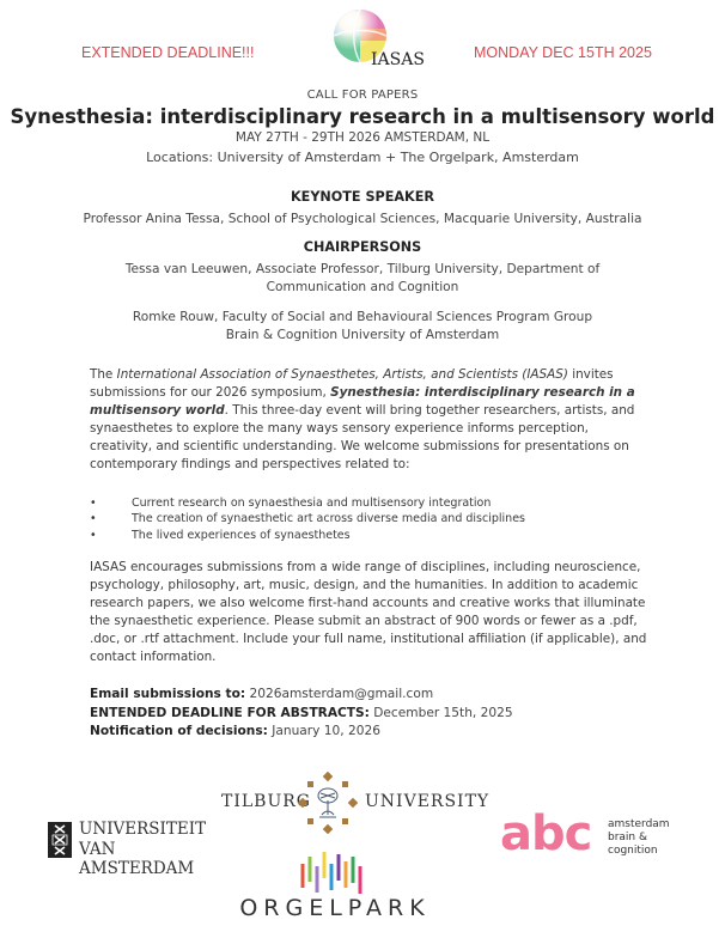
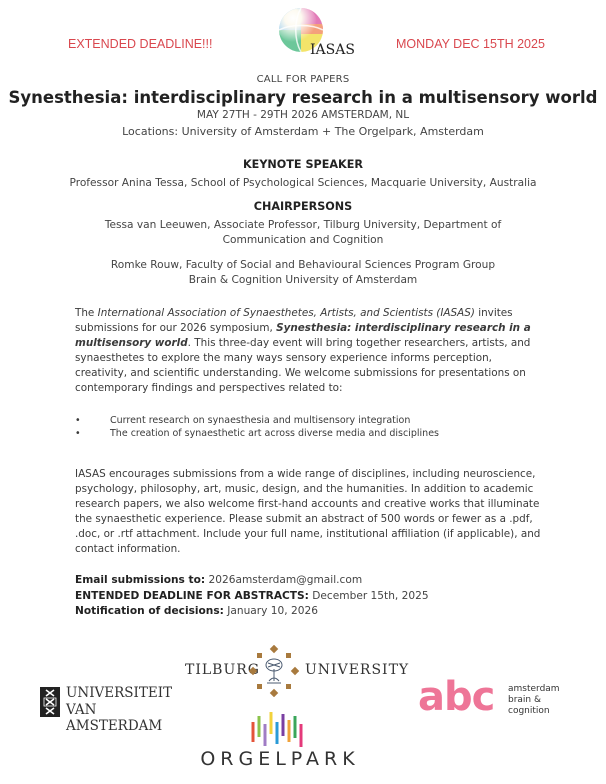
  EXTENDED DEADLINE!!!
  MONDAY DEC 15TH 2025
  IASAS
  CALL FOR PAPERS
  Synesthesia: interdisciplinary research in a multisensory world
  MAY 27TH - 29TH 2026 AMSTERDAM, NL
  Locations: University of Amsterdam + The Orgelpark, Amsterdam
  KEYNOTE SPEAKER
  Professor Anina Tessa, School of Psychological Sciences, Macquarie University, Australia
  CHAIRPERSONS
  Tessa van Leeuwen, Associate Professor, Tilburg University, Department of
  Communication and Cognition
  Romke Rouw, Faculty of Social and Behavioural Sciences Program Group
  Brain & Cognition University of Amsterdam
  The International Association of Synaesthetes, Artists, and Scientists (IASAS) invites submissions for our 2026 symposium, Synesthesia: interdisciplinary research in a multisensory world. This three-day event will bring together researchers, artists, and synaesthetes to explore the many ways sensory experience informs perception, creativity, and scientific understanding. We welcome submissions for presentations on contemporary findings and perspectives related to:
  Current research on synaesthesia and multisensory integration
  The creation of synaesthetic art across diverse media and disciplines
- The lived experiences of synaesthetes
- IASAS encourages submissions from a wide range of disciplines, including neuroscience, psychology, philosophy, art, music, design, and the humanities. In addition to academic research papers, we also welcome first-hand accounts and creative works that illuminate the synaesthetic experience. Please submit an abstract of 900 words or fewer as a .pdf, .doc, or .rtf attachment. Include your full name, institutional affiliation (if applicable), and contact information.
+ IASAS encourages submissions from a wide range of disciplines, including neuroscience, psychology, philosophy, art, music, design, and the humanities. In addition to academic research papers, we also welcome first-hand accounts and creative works that illuminate the synaesthetic experience. Please submit an abstract of 500 words or fewer as a .pdf, .doc, or .rtf attachment. Include your full name, institutional affiliation (if applicable), and contact information.
  Email submissions to: 2026amsterdam@gmail.com
  ENTENDED DEADLINE FOR ABSTRACTS: December 15th, 2025
  Notification of decisions: January 10, 2026
  TILBUR
  UNIVERSITY
  UNIVERSITEIT
  VAN AMSTERDAM
  abc
  amsterdam
  brain &
  cognition
  ORGELPARK
